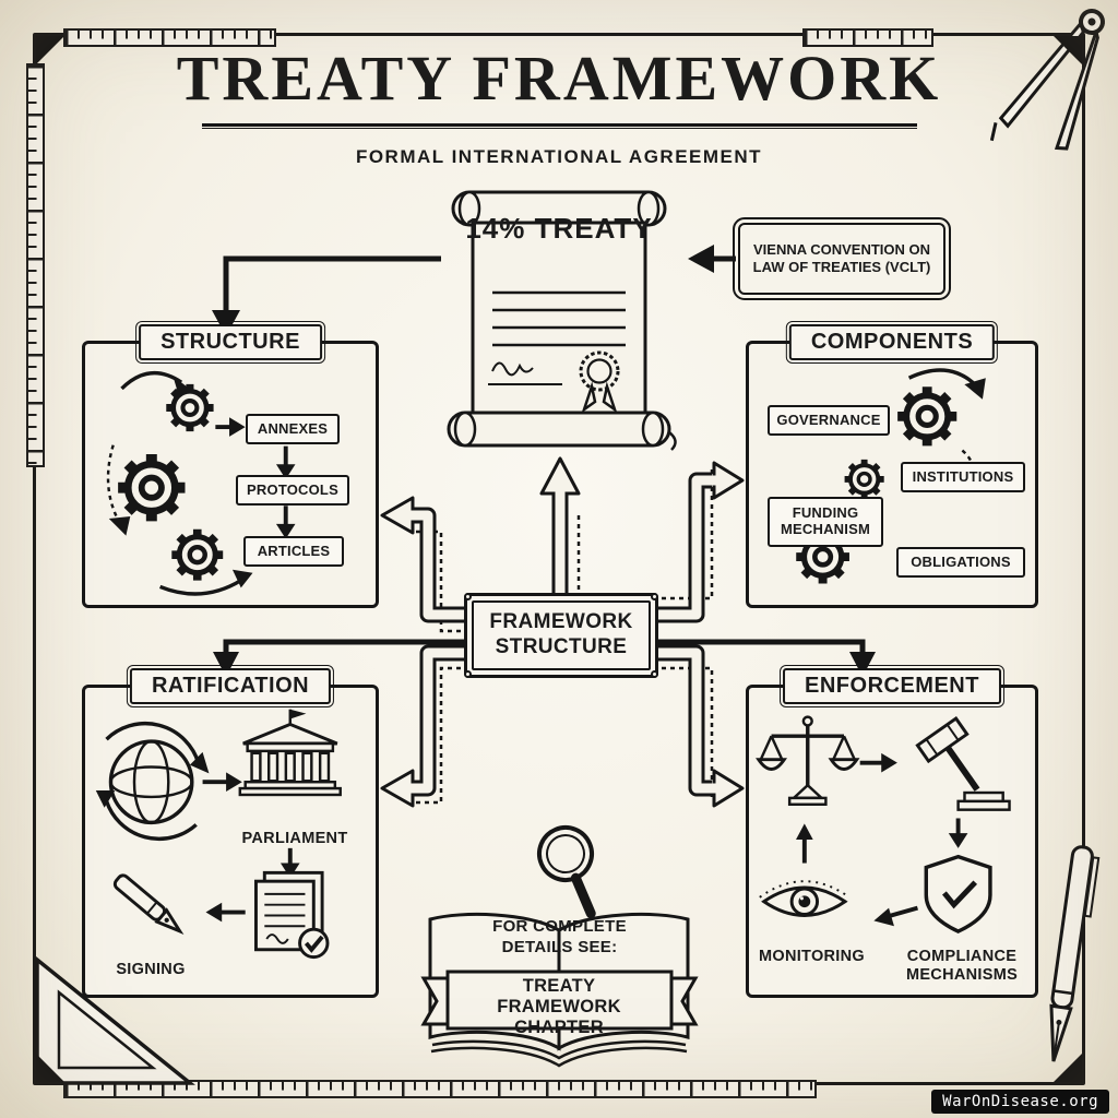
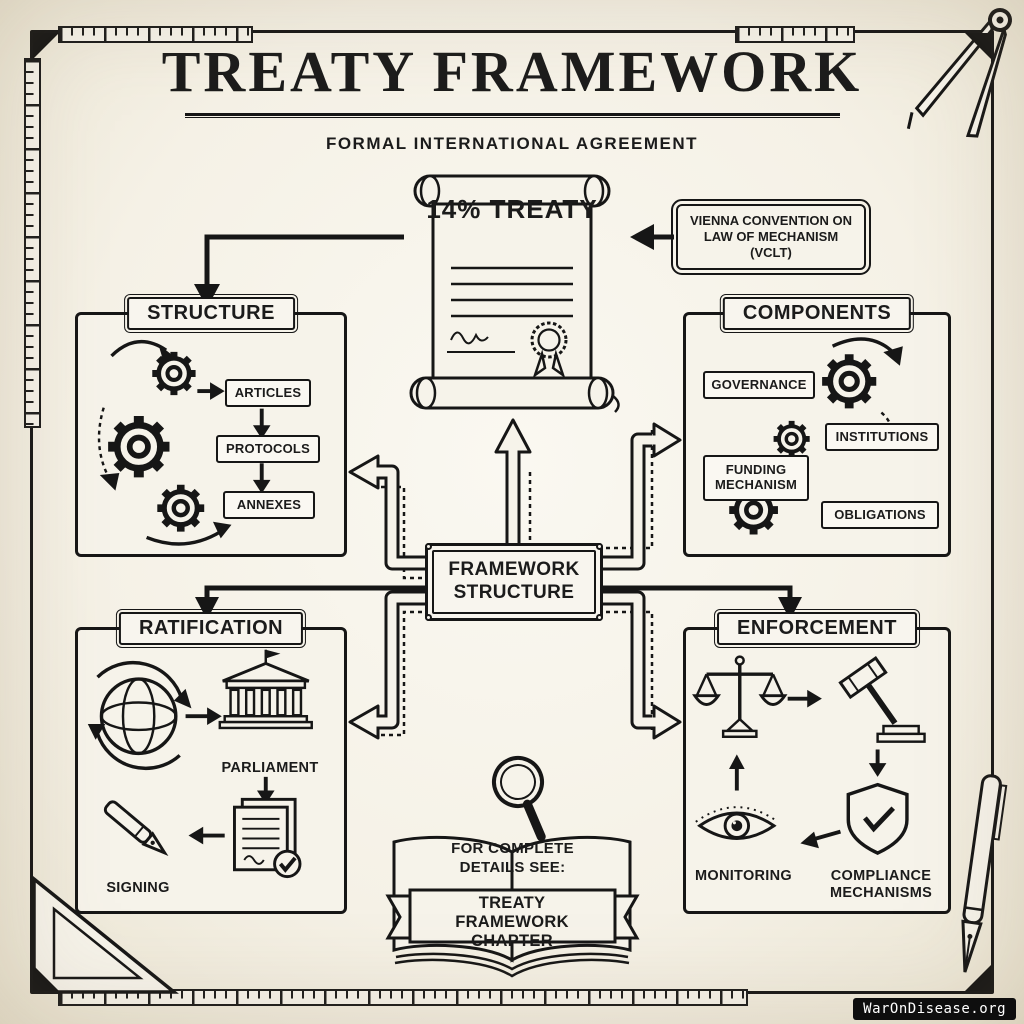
  TREATY FRAMEWORK
  FORMAL INTERNATIONAL AGREEMENT
  14% TREATY
- VIENNA CONVENTION ON LAW OF TREATIES (VCLT)
+ VIENNA CONVENTION ON LAW OF MECHANISM (VCLT)
  STRUCTURE
- ANNEXES
+ ARTICLES
  PROTOCOLS
- ARTICLES
+ ANNEXES
  COMPONENTS
  GOVERNANCE
  INSTITUTIONS
  FUNDING MECHANISM
  OBLIGATIONS
  RATIFICATION
  PARLIAMENT
  SIGNING
  ENFORCEMENT
  MONITORING
  COMPLIANCE MECHANISMS
  FRAMEWORK STRUCTURE
  FOR COMPLETE DETAILS SEE:
  TREATY FRAMEWORK CHAPTER
  WarOnDisease.org
